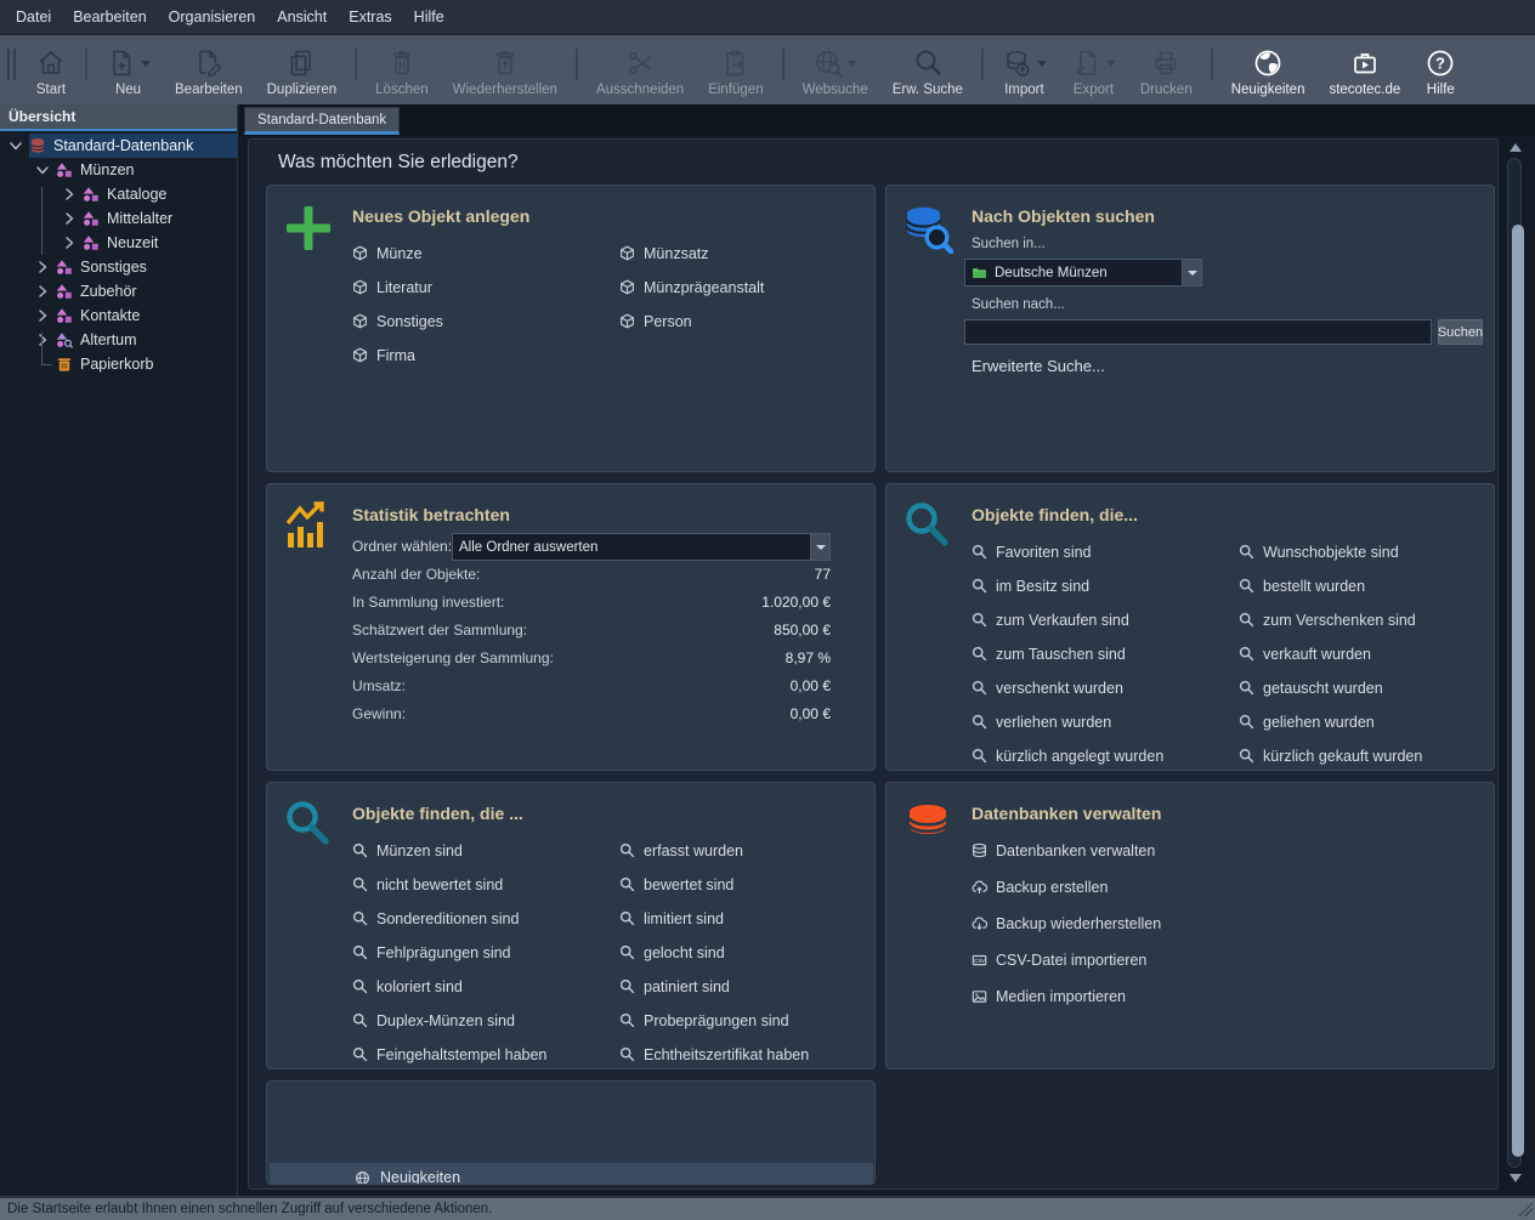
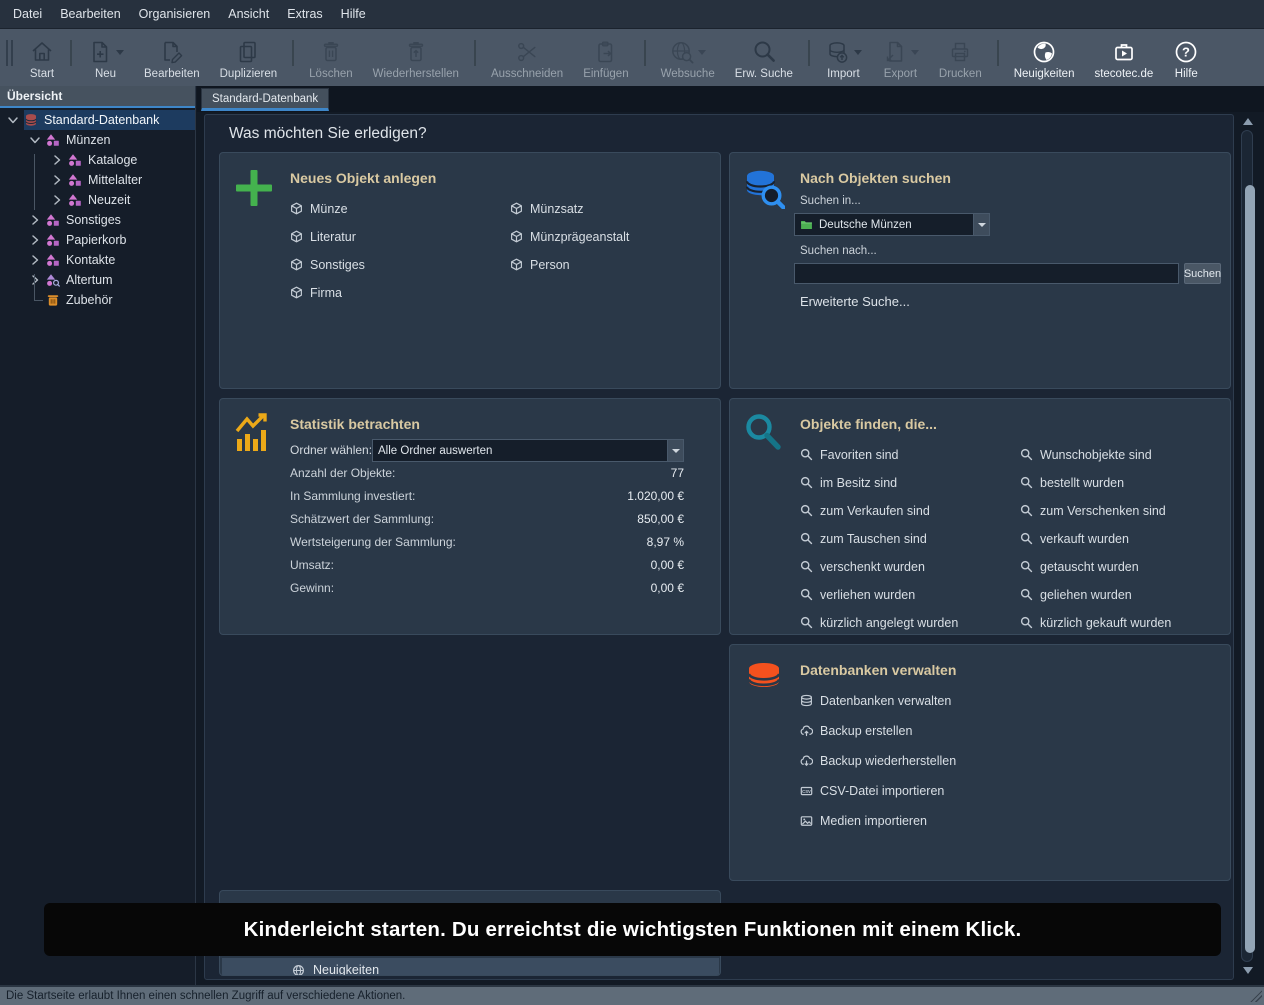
  Datei
  Bearbeiten
  Organisieren
  Ansicht
  Extras
  Hilfe
  Start
  Neu
  Bearbeiten
  Duplizieren
  Löschen
  Wiederherstellen
  Ausschneiden
  Einfügen
  Websuche
  Erw. Suche
  Import
  Export
  Drucken
  Neuigkeiten
  stecotec.de
  Hilfe
  Übersicht
  Standard-Datenbank
  Münzen
  Kataloge
  Mittelalter
  Neuzeit
  Sonstiges
- Zubehör
+ Papierkorb
  Kontakte
  Altertum
- Papierkorb
+ Zubehör
  Standard-Datenbank
  Was möchten Sie erledigen?
  Neues Objekt anlegen
  Münze
  Literatur
  Sonstiges
  Firma
  Münzsatz
  Münzprägeanstalt
  Person
  Nach Objekten suchen
  Suchen in...
  Deutsche Münzen
  Suchen nach...
  Suchen
  Erweiterte Suche...
  Statistik betrachten
  Ordner wählen:
  Alle Ordner auswerten
  Anzahl der Objekte:
  77
  In Sammlung investiert:
  1.020,00 €
  Schätzwert der Sammlung:
  850,00 €
  Wertsteigerung der Sammlung:
  8,97 %
  Umsatz:
  0,00 €
  Gewinn:
  0,00 €
  Objekte finden, die...
  Favoriten sind
  im Besitz sind
  zum Verkaufen sind
  zum Tauschen sind
  verschenkt wurden
  verliehen wurden
  kürzlich angelegt wurden
  Wunschobjekte sind
  bestellt wurden
  zum Verschenken sind
  verkauft wurden
  getauscht wurden
  geliehen wurden
  kürzlich gekauft wurden
- Objekte finden, die ...
- Münzen sind
- nicht bewertet sind
- Sondereditionen sind
- Fehlprägungen sind
- koloriert sind
- Duplex-Münzen sind
- Feingehaltstempel haben
- erfasst wurden
- bewertet sind
- limitiert sind
- gelocht sind
- patiniert sind
- Probeprägungen sind
- Echtheitszertifikat haben
  Datenbanken verwalten
  Datenbanken verwalten
  Backup erstellen
  Backup wiederherstellen
  CSV-Datei importieren
  Medien importieren
  Neuigkeiten
+ Kinderleicht starten. Du erreichtst die wichtigsten Funktionen mit einem Klick.
  Die Startseite erlaubt Ihnen einen schnellen Zugriff auf verschiedene Aktionen.
